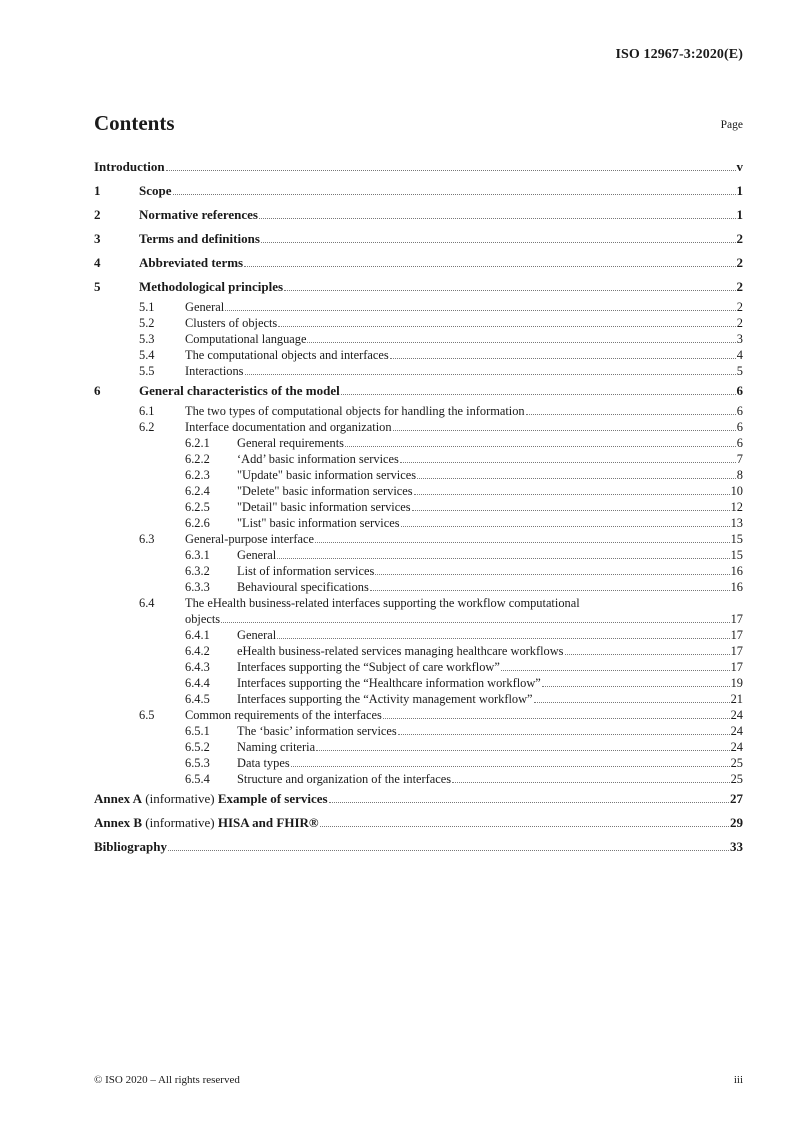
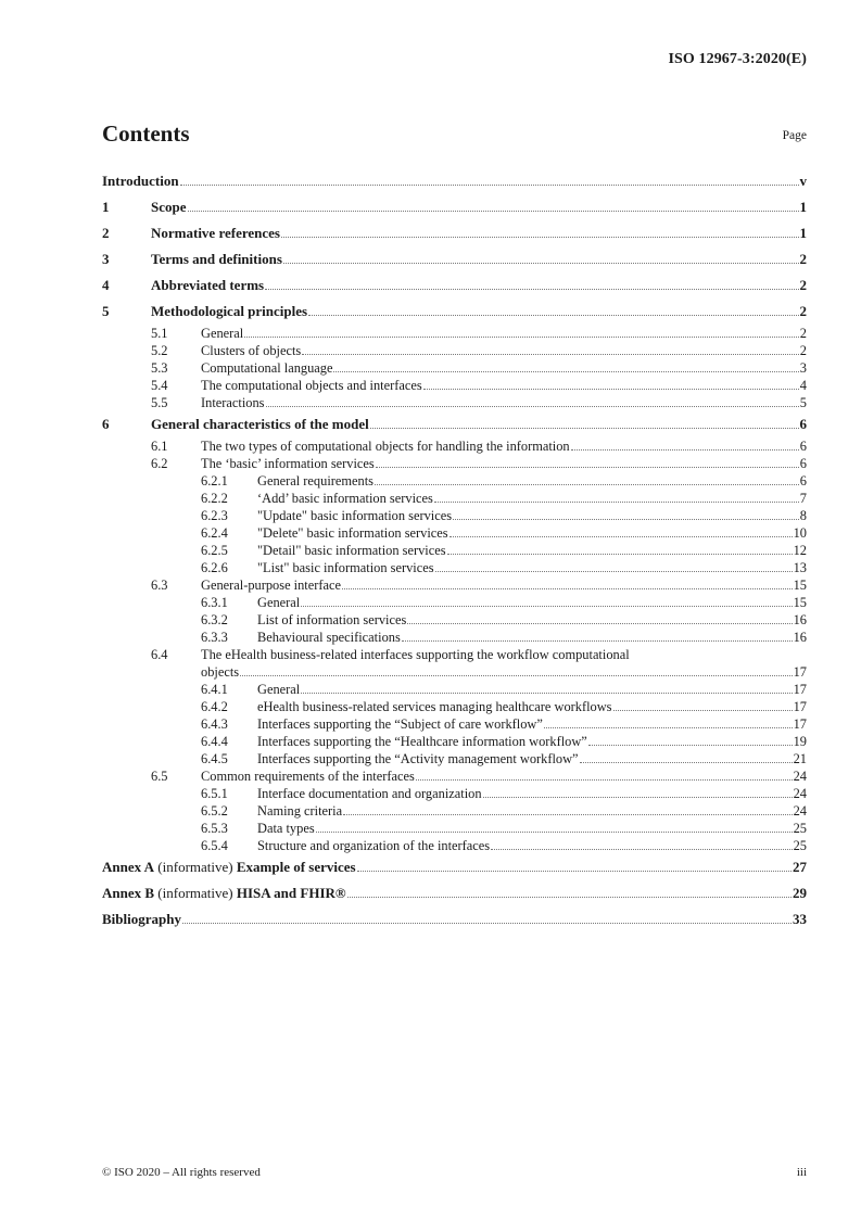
  ISO 12967-3:2020(E)
  Contents
  Page
  Introduction
  v
  1
  Scope
  1
  2
  Normative references
  1
  3
  Terms and definitions
  2
  4
  Abbreviated terms
  2
  5
  Methodological principles
  2
  5.1
  General
  2
  5.2
  Clusters of objects
  2
  5.3
  Computational language
  3
  5.4
  The computational objects and interfaces
  4
  5.5
  Interactions
  5
  6
  General characteristics of the model
  6
  6.1
  The two types of computational objects for handling the information
  6
  6.2
- Interface documentation and organization
+ The ‘basic’ information services
  6
  6.2.1
  General requirements
  6
  6.2.2
  ‘Add’ basic information services
  7
  6.2.3
  "Update" basic information services
  8
  6.2.4
  "Delete" basic information services
  10
  6.2.5
  "Detail" basic information services
  12
  6.2.6
  "List" basic information services
  13
  6.3
  General-purpose interface
  15
  6.3.1
  General
  15
  6.3.2
  List of information services
  16
  6.3.3
  Behavioural specifications
  16
  6.4
  The eHealth business-related interfaces supporting the workflow computational
  objects
  17
  6.4.1
  General
  17
  6.4.2
  eHealth business-related services managing healthcare workflows
  17
  6.4.3
  Interfaces supporting the “Subject of care workflow”
  17
  6.4.4
  Interfaces supporting the “Healthcare information workflow”
  19
  6.4.5
  Interfaces supporting the “Activity management workflow”
  21
  6.5
  Common requirements of the interfaces
  24
  6.5.1
- The ‘basic’ information services
+ Interface documentation and organization
  24
  6.5.2
  Naming criteria
  24
  6.5.3
  Data types
  25
  6.5.4
  Structure and organization of the interfaces
  25
  Annex A (informative) Example of services
  27
  Annex B (informative) HISA and FHIR®
  29
  Bibliography
  33
  © ISO 2020 – All rights reserved
  iii
